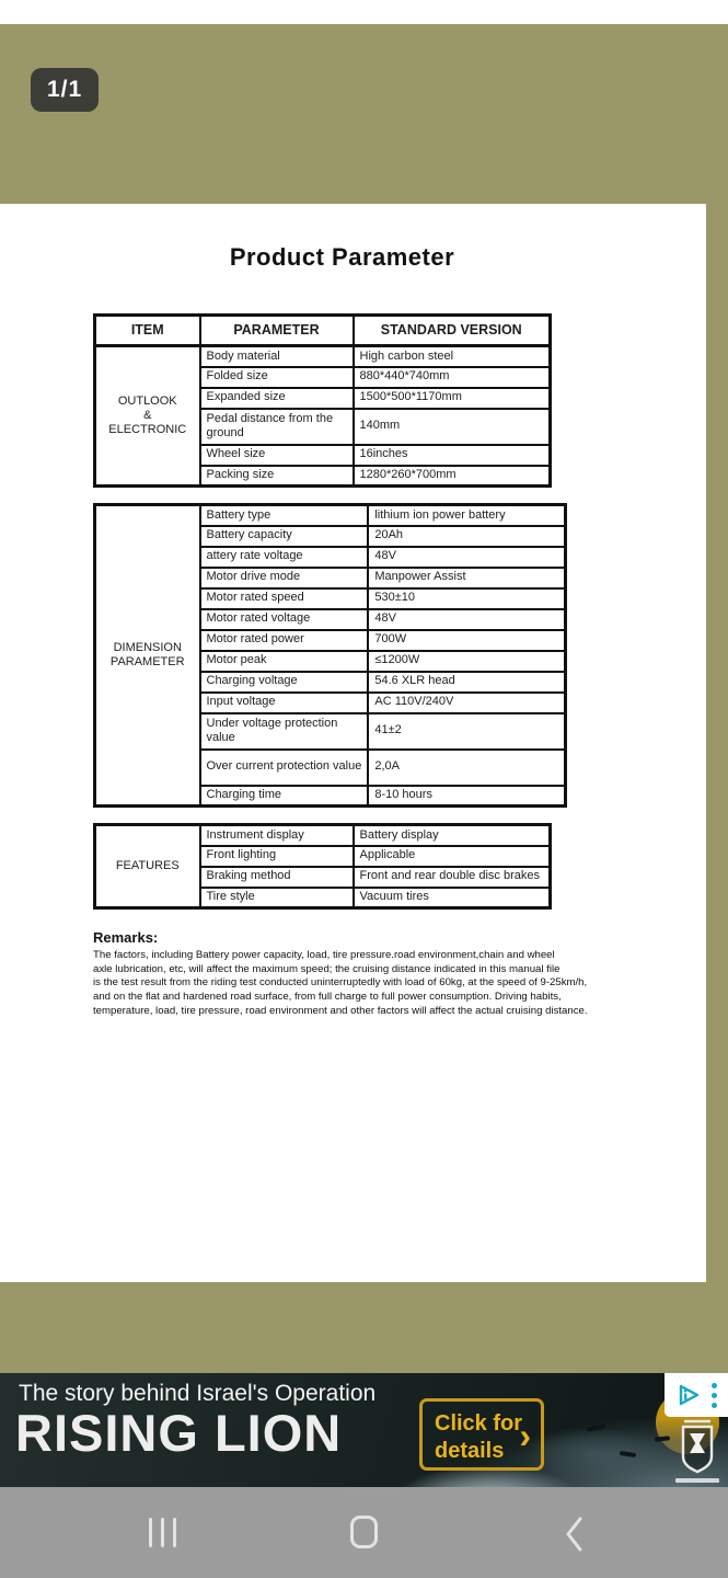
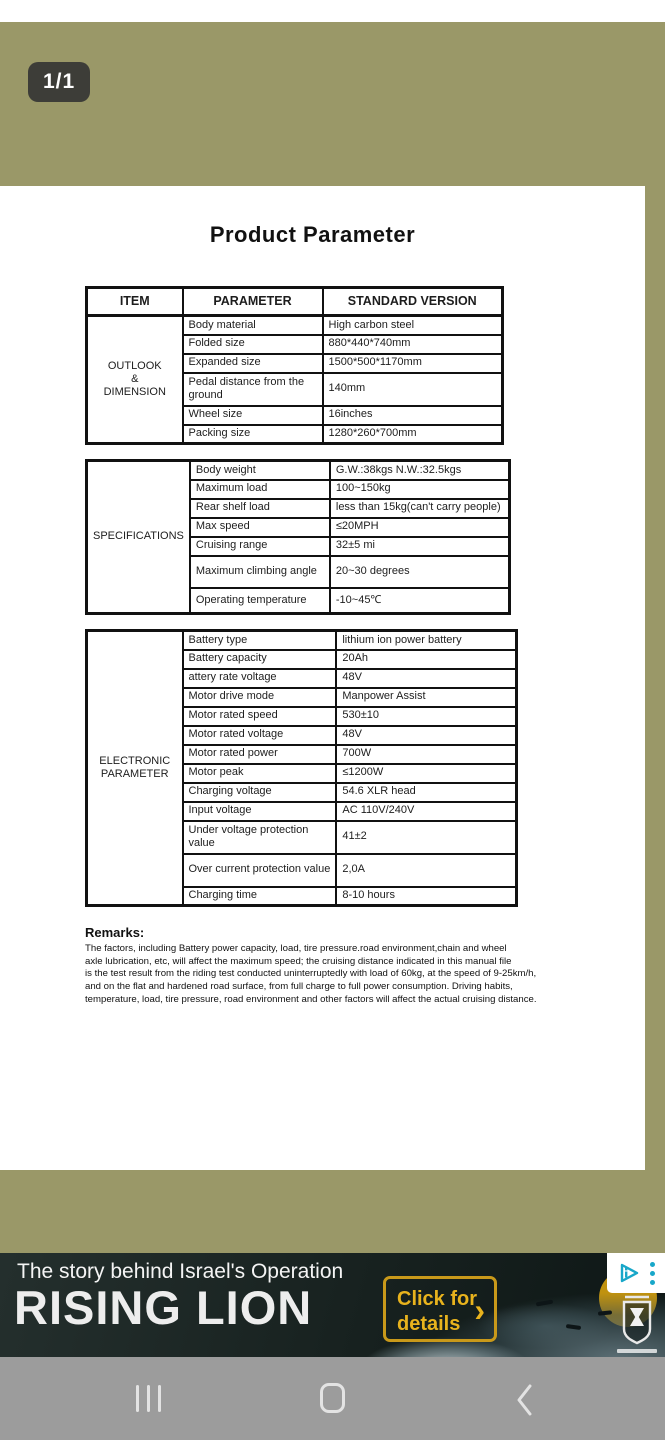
  1/1
  Product Parameter
  ITEM	PARAMETER	STANDARD VERSION
- OUTLOOK&ELECTRONIC	Body material	High carbon steel
+ OUTLOOK&DIMENSION	Body material	High carbon steel
  Folded size	880*440*740mm
  Expanded size	1500*500*1170mm
  Pedal distance from the ground	140mm
  Wheel size	16inches
  Packing size	1280*260*700mm
+ SPECIFICATIONS	Body weight	G.W.:38kgs N.W.:32.5kgs
+ Maximum load	100~150kg
+ Rear shelf load	less than 15kg(can't carry people)
+ Max speed	≤20MPH
+ Cruising range	32±5 mi
+ Maximum climbing angle	20~30 degrees
+ Operating temperature	-10~45℃
- DIMENSIONPARAMETER	Battery type	lithium ion power battery
+ ELECTRONICPARAMETER	Battery type	lithium ion power battery
  Battery capacity	20Ah
  attery rate voltage	48V
  Motor drive mode	Manpower Assist
  Motor rated speed	530±10
  Motor rated voltage	48V
  Motor rated power	700W
  Motor peak	≤1200W
  Charging voltage	54.6 XLR head
  Input voltage	AC 110V/240V
  Under voltage protection value	41±2
  Over current protection value	2,0A
  Charging time	8-10 hours
- FEATURES	Instrument display	Battery display
- Front lighting	Applicable
- Braking method	Front and rear double disc brakes
- Tire style	Vacuum tires
  Remarks:
  The factors, including Battery power capacity, load, tire pressure.road environment,chain and wheel
  axle lubrication, etc, will affect the maximum speed; the cruising distance indicated in this manual file
  is the test result from the riding test conducted uninterruptedly with load of 60kg, at the speed of 9-25km/h,
  and on the flat and hardened road surface, from full charge to full power consumption. Driving habits,
  temperature, load, tire pressure, road environment and other factors will affect the actual cruising distance.
  The story behind Israel's Operation
  RISING LION
  Click for
  details
  ›
